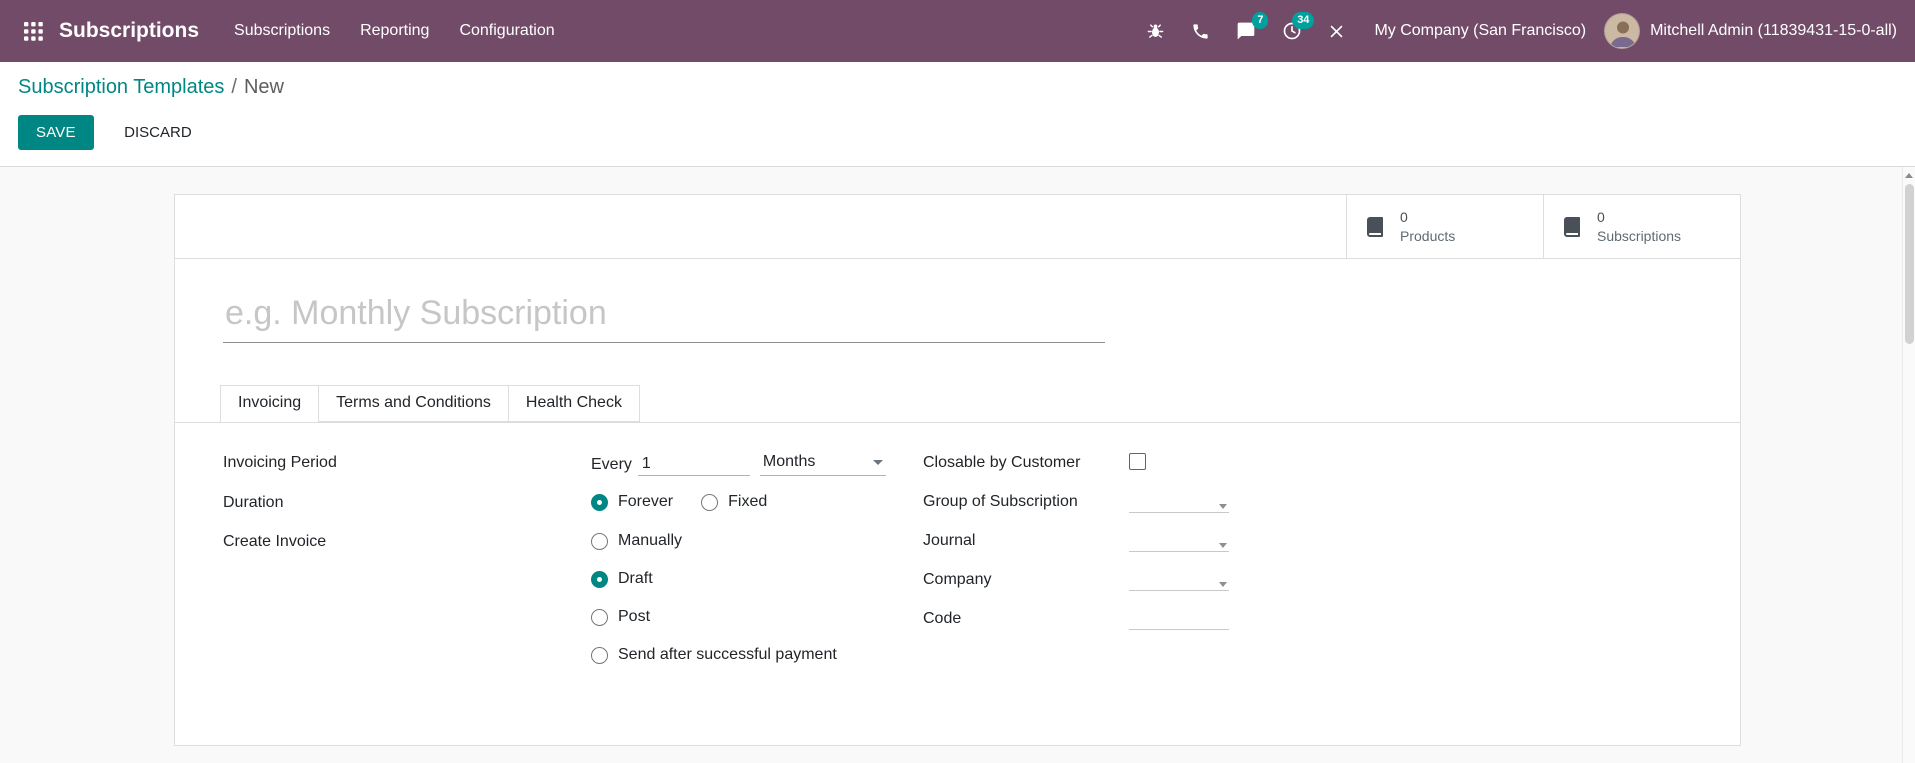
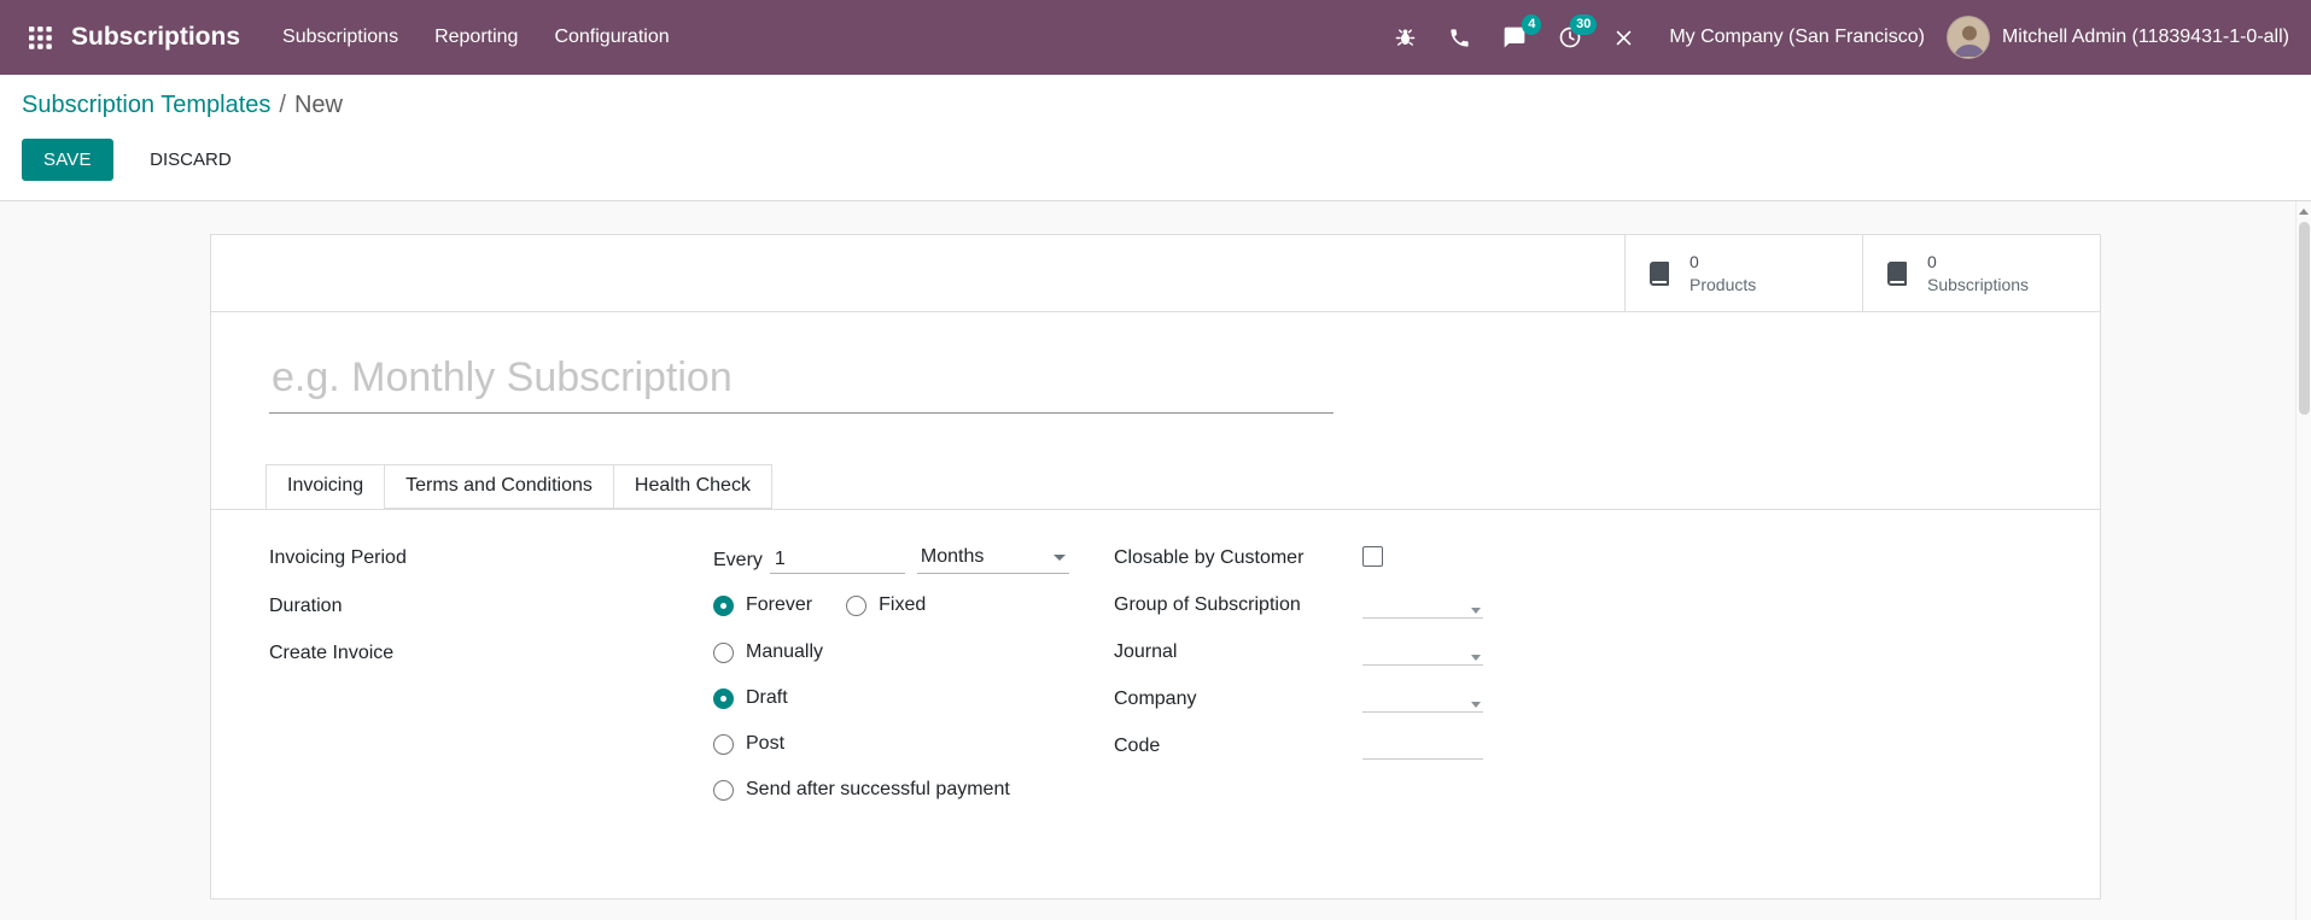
  Subscriptions
  Subscriptions
  Reporting
  Configuration
- 7
+ 4
- 34
+ 30
  My Company (San Francisco)
- Mitchell Admin (11839431-15-0-all)
+ Mitchell Admin (11839431-1-0-all)
  Subscription Templates / New
  SAVE DISCARD
  0
  Products
  0
  Subscriptions
  e.g. Monthly Subscription
  Invoicing
  Terms and Conditions
  Health Check
  Invoicing Period
  Every
  1
  Months
  Duration
  Forever
  Fixed
  Create Invoice
  Manually
  Draft
  Post
  Send after successful payment
  Closable by Customer
  Group of Subscription
  Journal
  Company
  Code
